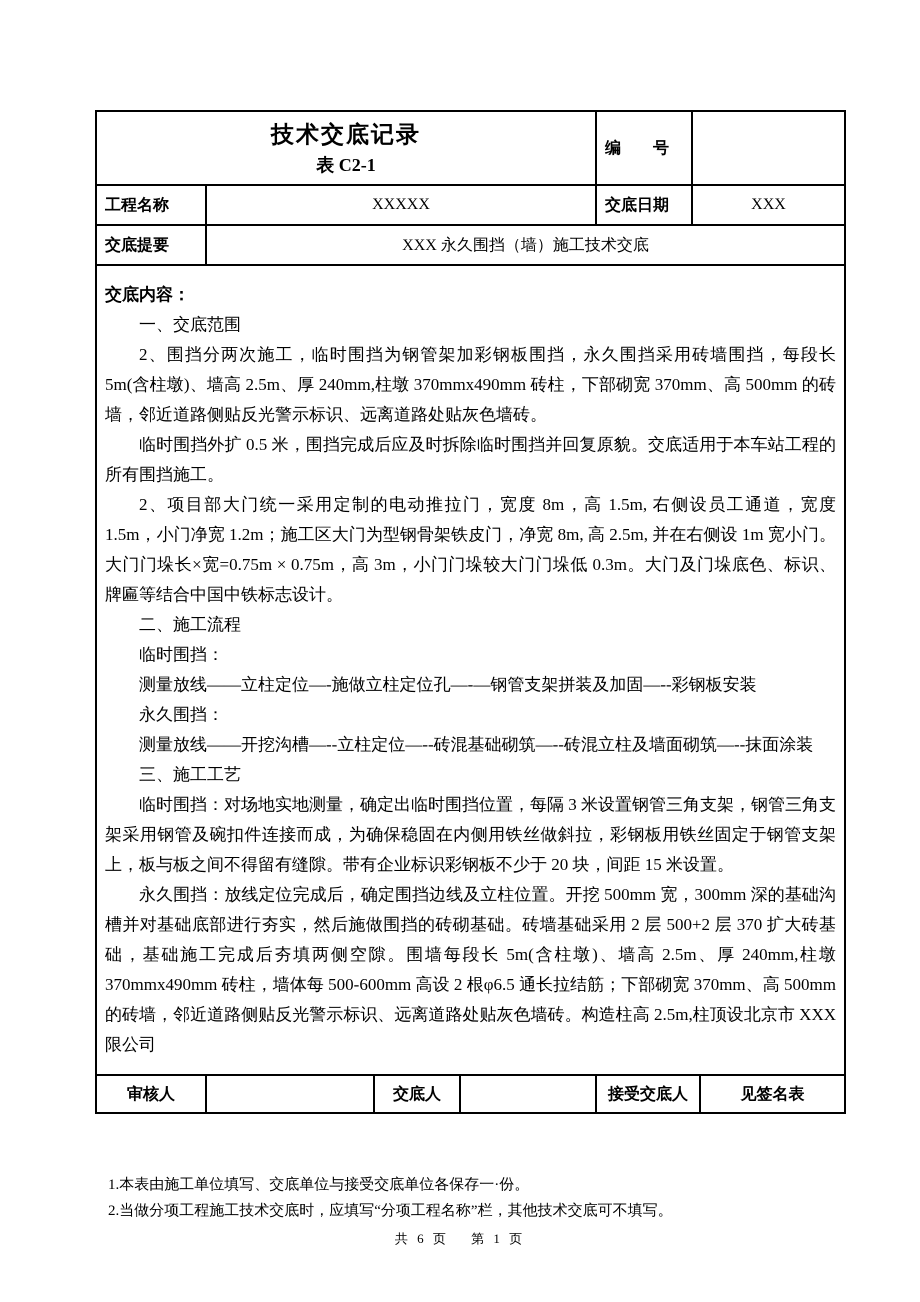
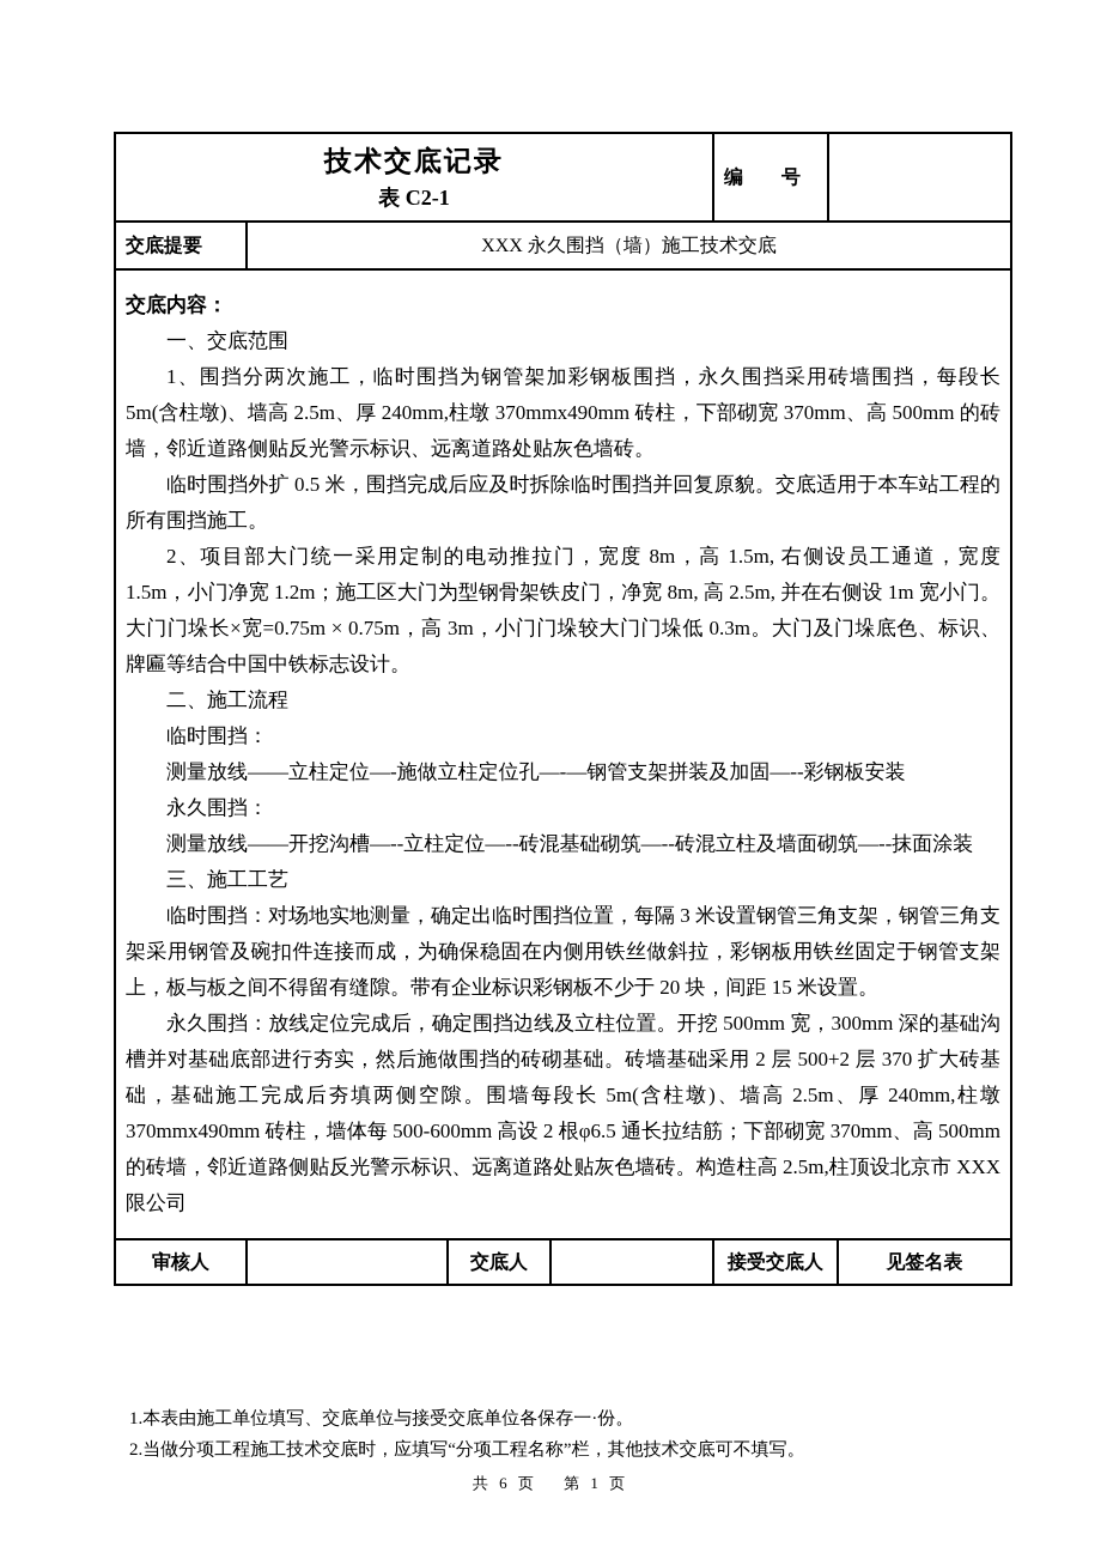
  技术交底记录 表 C2-1	编 号
- 工程名称	XXXXX	交底日期	XXX
  交底提要	XXX 永久围挡（墙）施工技术交底
- 交底内容： 一、交底范围 2、围挡分两次施工，临时围挡为钢管架加彩钢板围挡，永久围挡采用砖墙围挡，每段长 5m(含柱墩)、墙高 2.5m、厚 240mm,柱墩 370mmx490mm 砖柱，下部砌宽 370mm、高 500mm 的砖墙，邻近道路侧贴反光警示标识、远离道路处贴灰色墙砖。 临时围挡外扩 0.5 米，围挡完成后应及时拆除临时围挡并回复原貌。交底适用于本车站工程的所有围挡施工。 2、项目部大门统一采用定制的电动推拉门，宽度 8m，高 1.5m, 右侧设员工通道，宽度 1.5m，小门净宽 1.2m；施工区大门为型钢骨架铁皮门，净宽 8m, 高 2.5m, 并在右侧设 1m 宽小门。大门门垛长×宽=0.75m × 0.75m，高 3m，小门门垛较大门门垛低 0.3m。大门及门垛底色、标识、牌匾等结合中国中铁标志设计。 二、施工流程 临时围挡： 测量放线——立柱定位—-施做立柱定位孔—-—钢管支架拼装及加固—--彩钢板安装 永久围挡： 测量放线——开挖沟槽—--立柱定位—--砖混基础砌筑—--砖混立柱及墙面砌筑—--抹面涂装 三、施工工艺 临时围挡：对场地实地测量，确定出临时围挡位置，每隔 3 米设置钢管三角支架，钢管三角支架采用钢管及碗扣件连接而成，为确保稳固在内侧用铁丝做斜拉，彩钢板用铁丝固定于钢管支架上，板与板之间不得留有缝隙。带有企业标识彩钢板不少于 20 块，间距 15 米设置。 永久围挡：放线定位完成后，确定围挡边线及立柱位置。开挖 500mm 宽，300mm 深的基础沟槽并对基础底部进行夯实，然后施做围挡的砖砌基础。砖墙基础采用 2 层 500+2 层 370 扩大砖基础，基础施工完成后夯填两侧空隙。围墙每段长 5m(含柱墩)、墙高 2.5m、厚 240mm,柱墩 370mmx490mm 砖柱，墙体每 500-600mm 高设 2 根φ6.5 通长拉结筋；下部砌宽 370mm、高 500mm 的砖墙，邻近道路侧贴反光警示标识、远离道路处贴灰色墙砖。构造柱高 2.5m,柱顶设北京市 XXX 限公司
+ 交底内容： 一、交底范围 1、围挡分两次施工，临时围挡为钢管架加彩钢板围挡，永久围挡采用砖墙围挡，每段长 5m(含柱墩)、墙高 2.5m、厚 240mm,柱墩 370mmx490mm 砖柱，下部砌宽 370mm、高 500mm 的砖墙，邻近道路侧贴反光警示标识、远离道路处贴灰色墙砖。 临时围挡外扩 0.5 米，围挡完成后应及时拆除临时围挡并回复原貌。交底适用于本车站工程的所有围挡施工。 2、项目部大门统一采用定制的电动推拉门，宽度 8m，高 1.5m, 右侧设员工通道，宽度 1.5m，小门净宽 1.2m；施工区大门为型钢骨架铁皮门，净宽 8m, 高 2.5m, 并在右侧设 1m 宽小门。大门门垛长×宽=0.75m × 0.75m，高 3m，小门门垛较大门门垛低 0.3m。大门及门垛底色、标识、牌匾等结合中国中铁标志设计。 二、施工流程 临时围挡： 测量放线——立柱定位—-施做立柱定位孔—-—钢管支架拼装及加固—--彩钢板安装 永久围挡： 测量放线——开挖沟槽—--立柱定位—--砖混基础砌筑—--砖混立柱及墙面砌筑—--抹面涂装 三、施工工艺 临时围挡：对场地实地测量，确定出临时围挡位置，每隔 3 米设置钢管三角支架，钢管三角支架采用钢管及碗扣件连接而成，为确保稳固在内侧用铁丝做斜拉，彩钢板用铁丝固定于钢管支架上，板与板之间不得留有缝隙。带有企业标识彩钢板不少于 20 块，间距 15 米设置。 永久围挡：放线定位完成后，确定围挡边线及立柱位置。开挖 500mm 宽，300mm 深的基础沟槽并对基础底部进行夯实，然后施做围挡的砖砌基础。砖墙基础采用 2 层 500+2 层 370 扩大砖基础，基础施工完成后夯填两侧空隙。围墙每段长 5m(含柱墩)、墙高 2.5m、厚 240mm,柱墩 370mmx490mm 砖柱，墙体每 500-600mm 高设 2 根φ6.5 通长拉结筋；下部砌宽 370mm、高 500mm 的砖墙，邻近道路侧贴反光警示标识、远离道路处贴灰色墙砖。构造柱高 2.5m,柱顶设北京市 XXX 限公司
  审核人 交底人 接受交底人 见签名表
  1.本表由施工单位填写、交底单位与接受交底单位各保存一·份。
  2.当做分项工程施工技术交底时，应填写“分项工程名称”栏，其他技术交底可不填写。
  共 6 页 第 1 页
